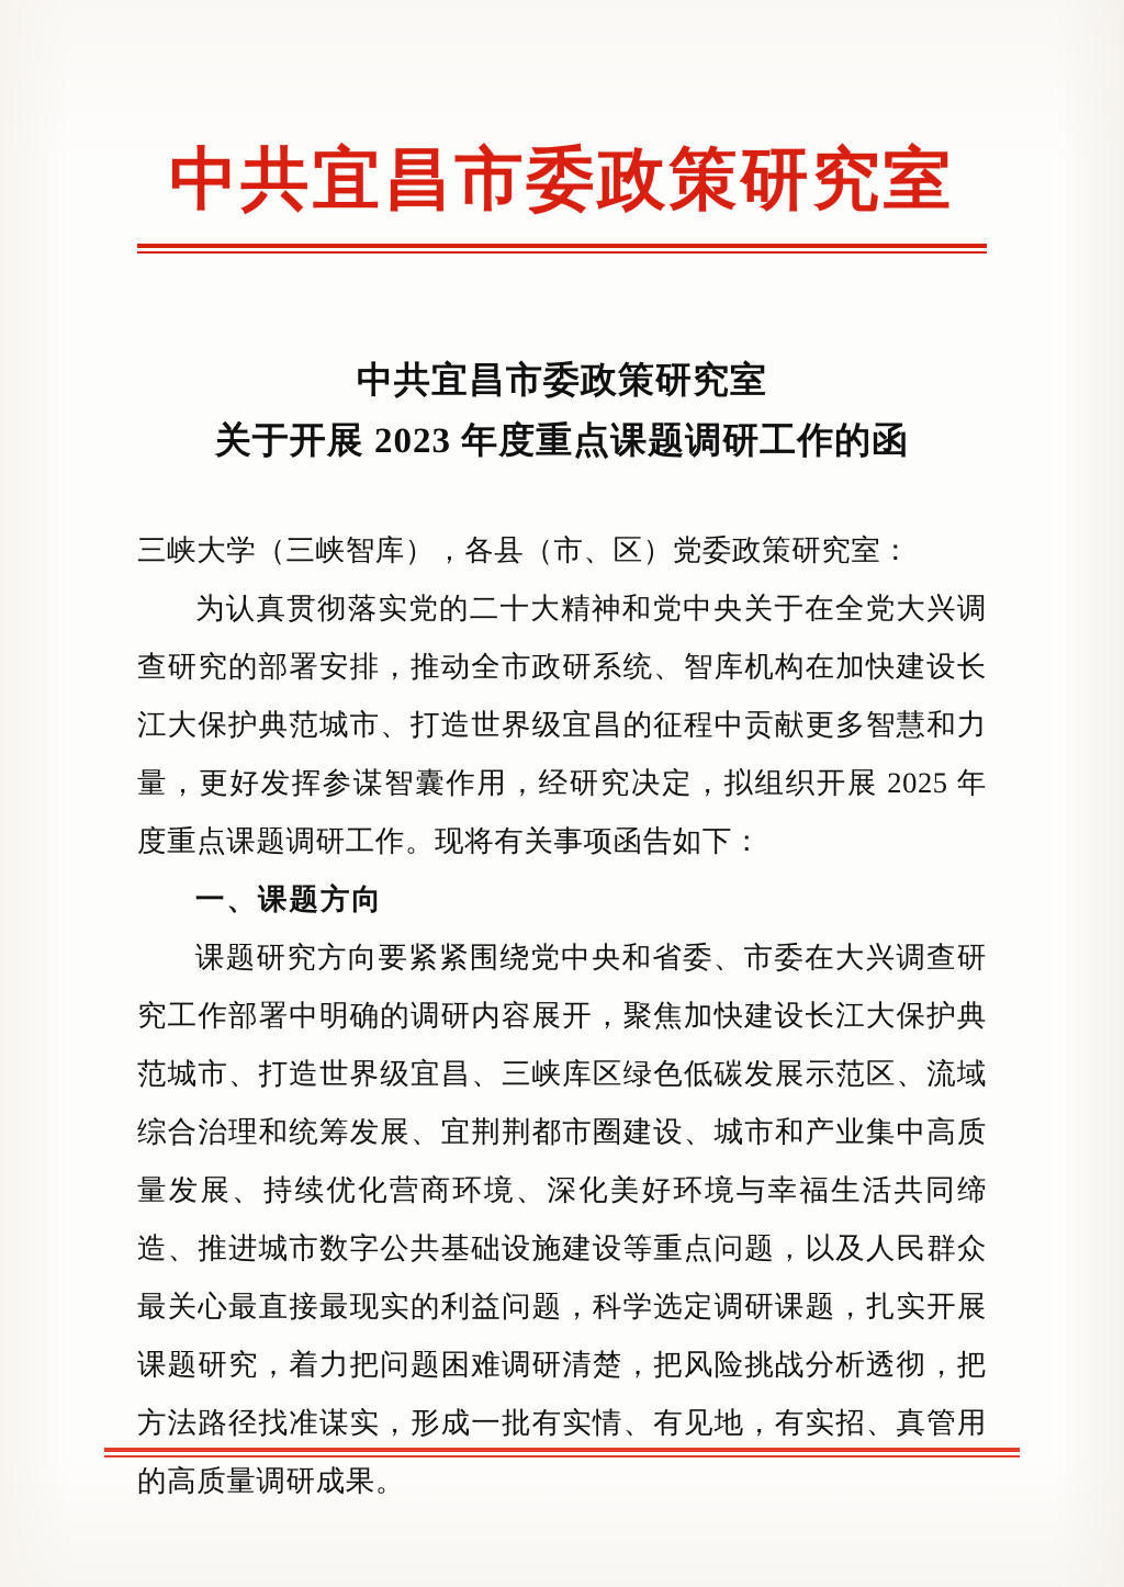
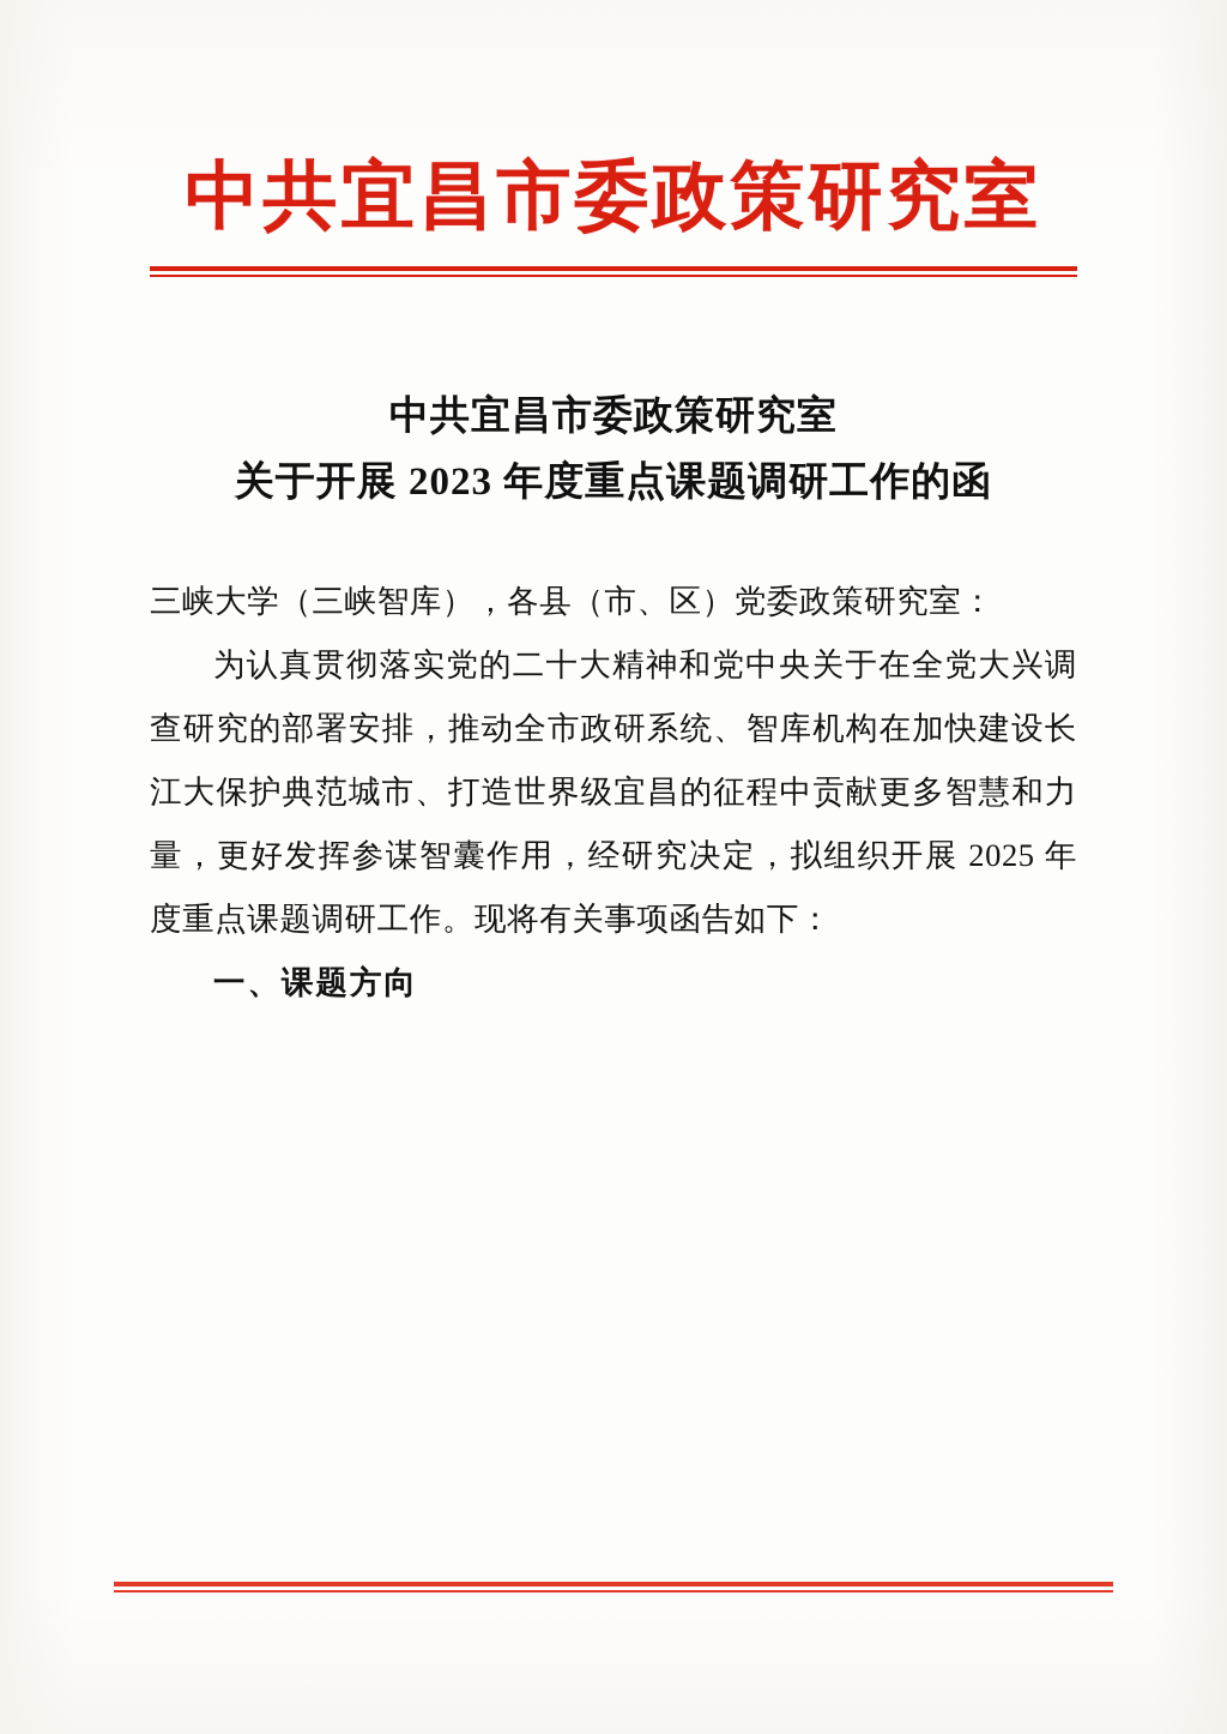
  中共宜昌市委政策研究室
  中共宜昌市委政策研究室
  关于开展 2023 年度重点课题调研工作的函
  三峡大学（三峡智库），各县（市、区）党委政策研究室：
  为认真贯彻落实党的二十大精神和党中央关于在全党大兴调查研究的部署安排，推动全市政研系统、智库机构在加快建设长江大保护典范城市、打造世界级宜昌的征程中贡献更多智慧和力量，更好发挥参谋智囊作用，经研究决定，拟组织开展 2025 年度重点课题调研工作。现将有关事项函告如下：
  一、课题方向
- 课题研究方向要紧紧围绕党中央和省委、市委在大兴调查研究工作部署中明确的调研内容展开，聚焦加快建设长江大保护典范城市、打造世界级宜昌、三峡库区绿色低碳发展示范区、流域综合治理和统筹发展、宜荆荆都市圈建设、城市和产业集中高质量发展、持续优化营商环境、深化美好环境与幸福生活共同缔造、推进城市数字公共基础设施建设等重点问题，以及人民群众最关心最直接最现实的利益问题，科学选定调研课题，扎实开展课题研究，着力把问题困难调研清楚，把风险挑战分析透彻，把方法路径找准谋实，形成一批有实情、有见地，有实招、真管用的高质量调研成果。
